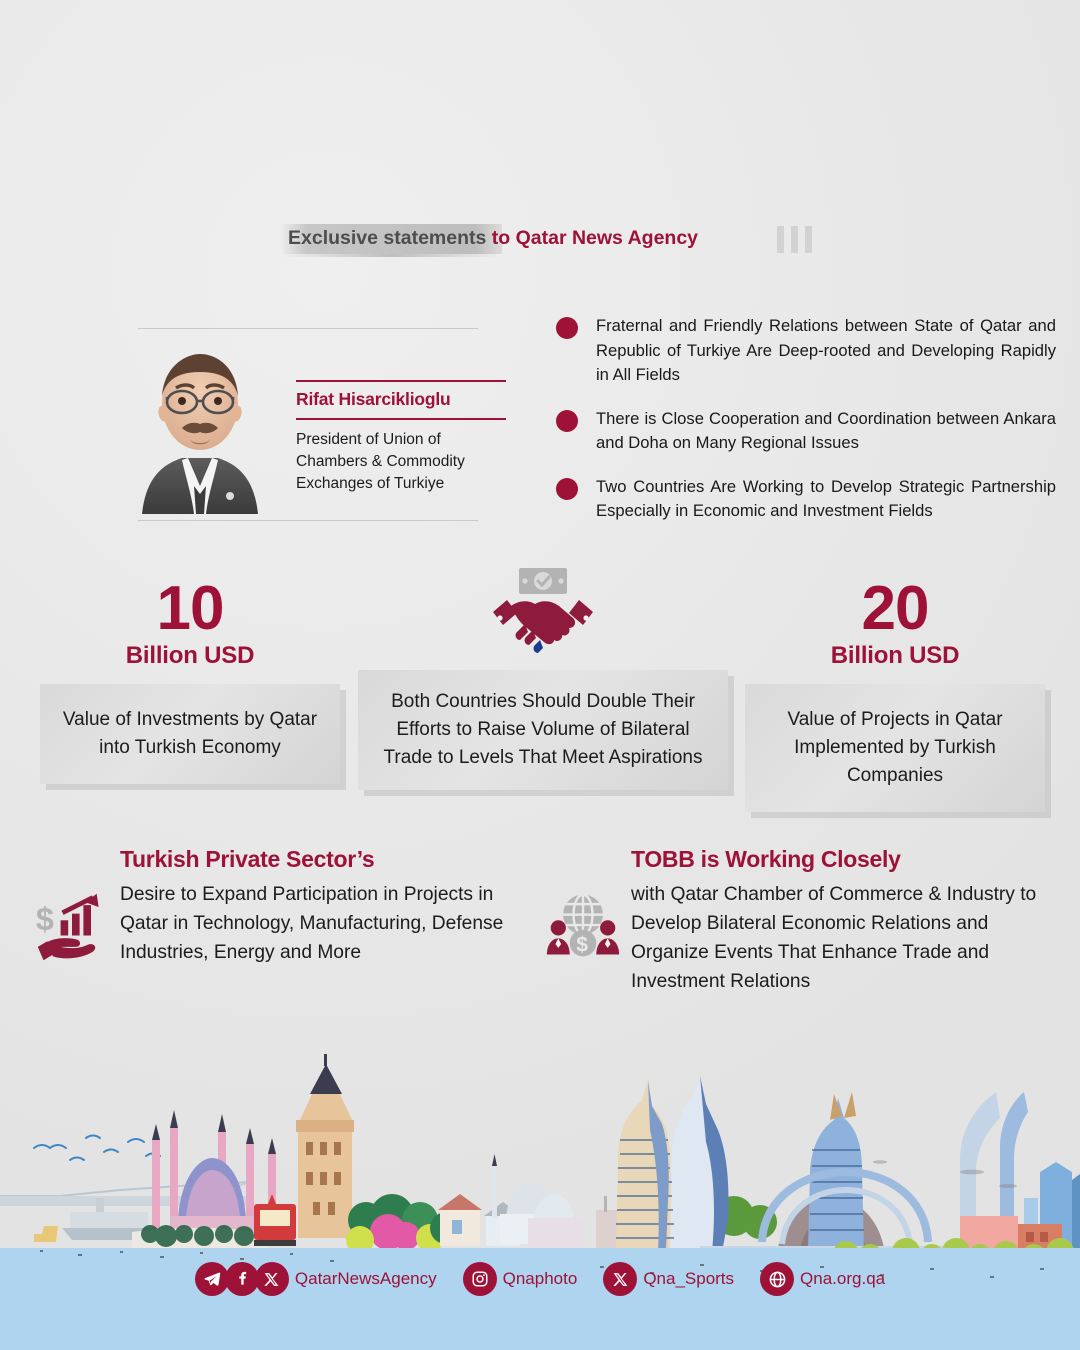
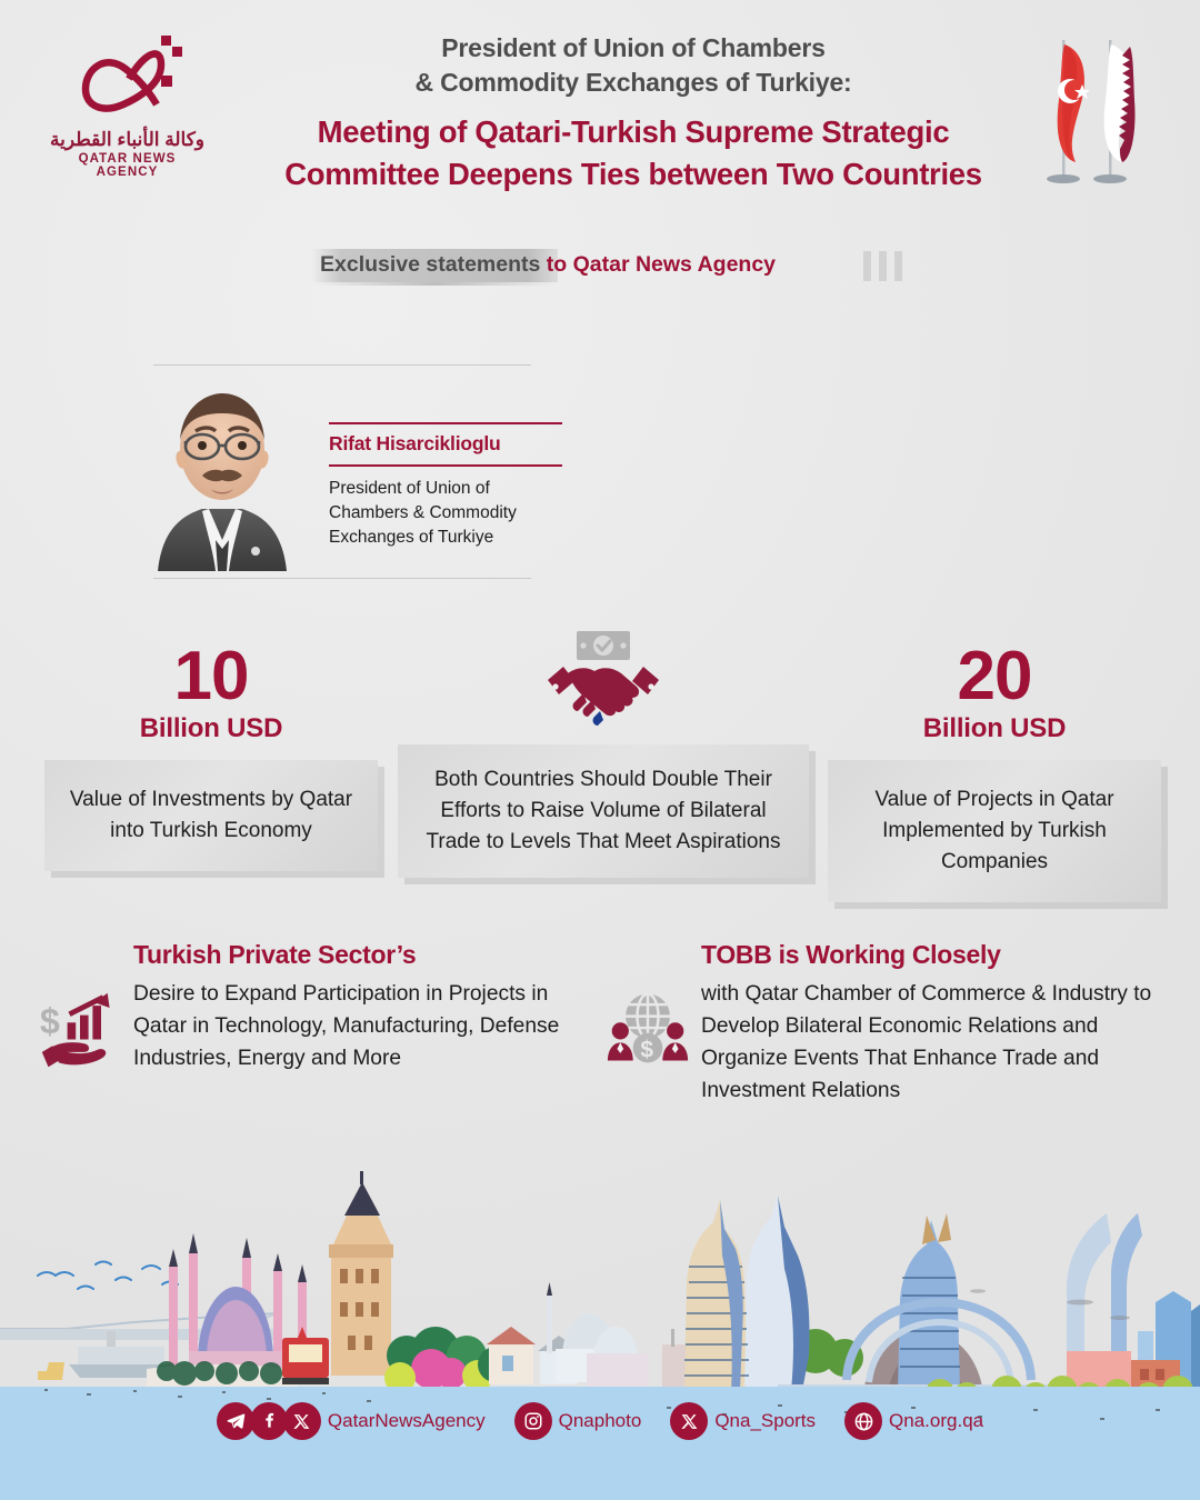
+ وكالة الأنباء القطرية
+ QATAR NEWS AGENCY
+ President of Union of Chambers
+ & Commodity Exchanges of Turkiye:
+ Meeting of Qatari-Turkish Supreme Strategic
+ Committee Deepens Ties between Two Countries
  Exclusive statements to Qatar News Agency
  Rifat Hisarciklioglu
  President of Union of
  Chambers & Commodity
  Exchanges of Turkiye
- Fraternal and Friendly Relations between State of Qatar and Republic of Turkiye Are Deep-rooted and Developing Rapidly in All Fields
- There is Close Cooperation and Coordination between Ankara and Doha on Many Regional Issues
- Two Countries Are Working to Develop Strategic Partnership Especially in Economic and Investment Fields
  10
  Billion USD
  Value of Investments by Qatar into Turkish Economy
  Both Countries Should Double Their Efforts to Raise Volume of Bilateral Trade to Levels That Meet Aspirations
  20
  Billion USD
  Value of Projects in Qatar Implemented by Turkish Companies
  Turkish Private Sector’s
  $
  Desire to Expand Participation in Projects in Qatar in Technology, Manufacturing, Defense Industries, Energy and More
  TOBB is Working Closely
  $
  with Qatar Chamber of Commerce & Industry to Develop Bilateral Economic Relations and Organize Events That Enhance Trade and Investment Relations
  QatarNewsAgency
  Qnaphoto
  Qna_Sports
  Qna.org.qa
